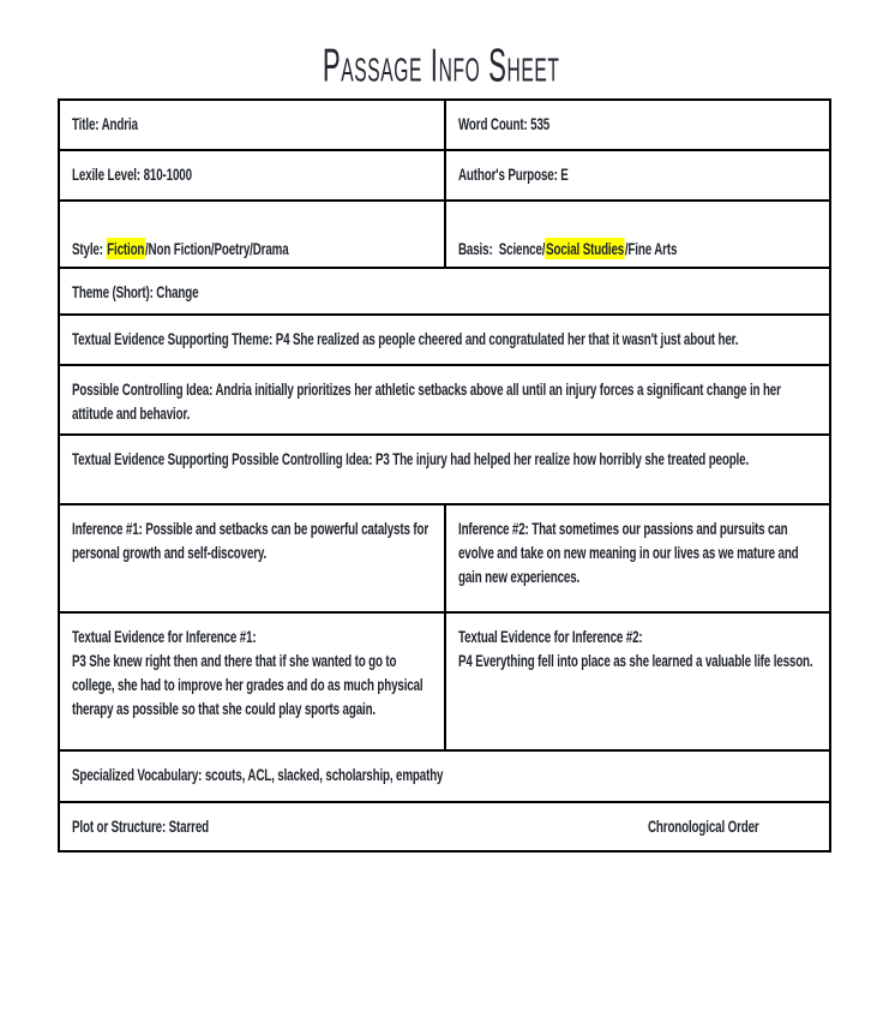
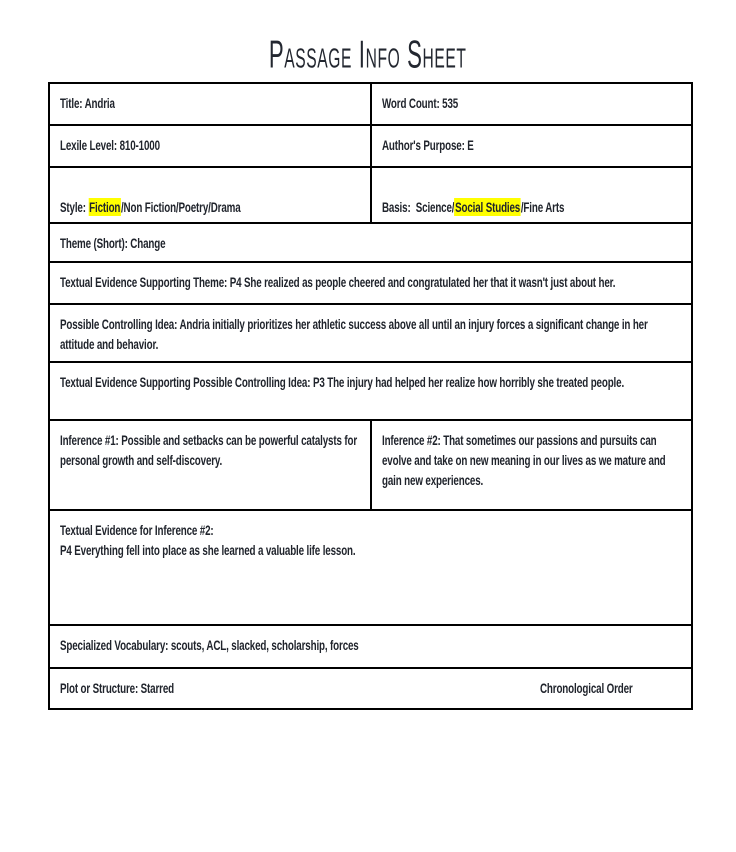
  Passage Info Sheet
  Title: Andria
  Word Count: 535
  Lexile Level: 810-1000
  Author's Purpose: E
  Style: Fiction/Non Fiction/Poetry/Drama
  Basis: Science/Social Studies/Fine Arts
  Theme (Short): Change
  Textual Evidence Supporting Theme: P4 She realized as people cheered and congratulated her that it wasn't just about her.
- Possible Controlling Idea: Andria initially prioritizes her athletic setbacks above all until an injury forces a significant change in her attitude and behavior.
+ Possible Controlling Idea: Andria initially prioritizes her athletic success above all until an injury forces a significant change in her attitude and behavior.
  Textual Evidence Supporting Possible Controlling Idea: P3 The injury had helped her realize how horribly she treated people.
  Inference #1: Possible and setbacks can be powerful catalysts for personal growth and self-discovery.
  Inference #2: That sometimes our passions and pursuits can evolve and take on new meaning in our lives as we mature and gain new experiences.
- Textual Evidence for Inference #1:
- P3 She knew right then and there that if she wanted to go to college, she had to improve her grades and do as much physical therapy as possible so that she could play sports again.
  Textual Evidence for Inference #2:
  P4 Everything fell into place as she learned a valuable life lesson.
- Specialized Vocabulary: scouts, ACL, slacked, scholarship, empathy
+ Specialized Vocabulary: scouts, ACL, slacked, scholarship, forces
  Plot or Structure: Starred
  Chronological Order
